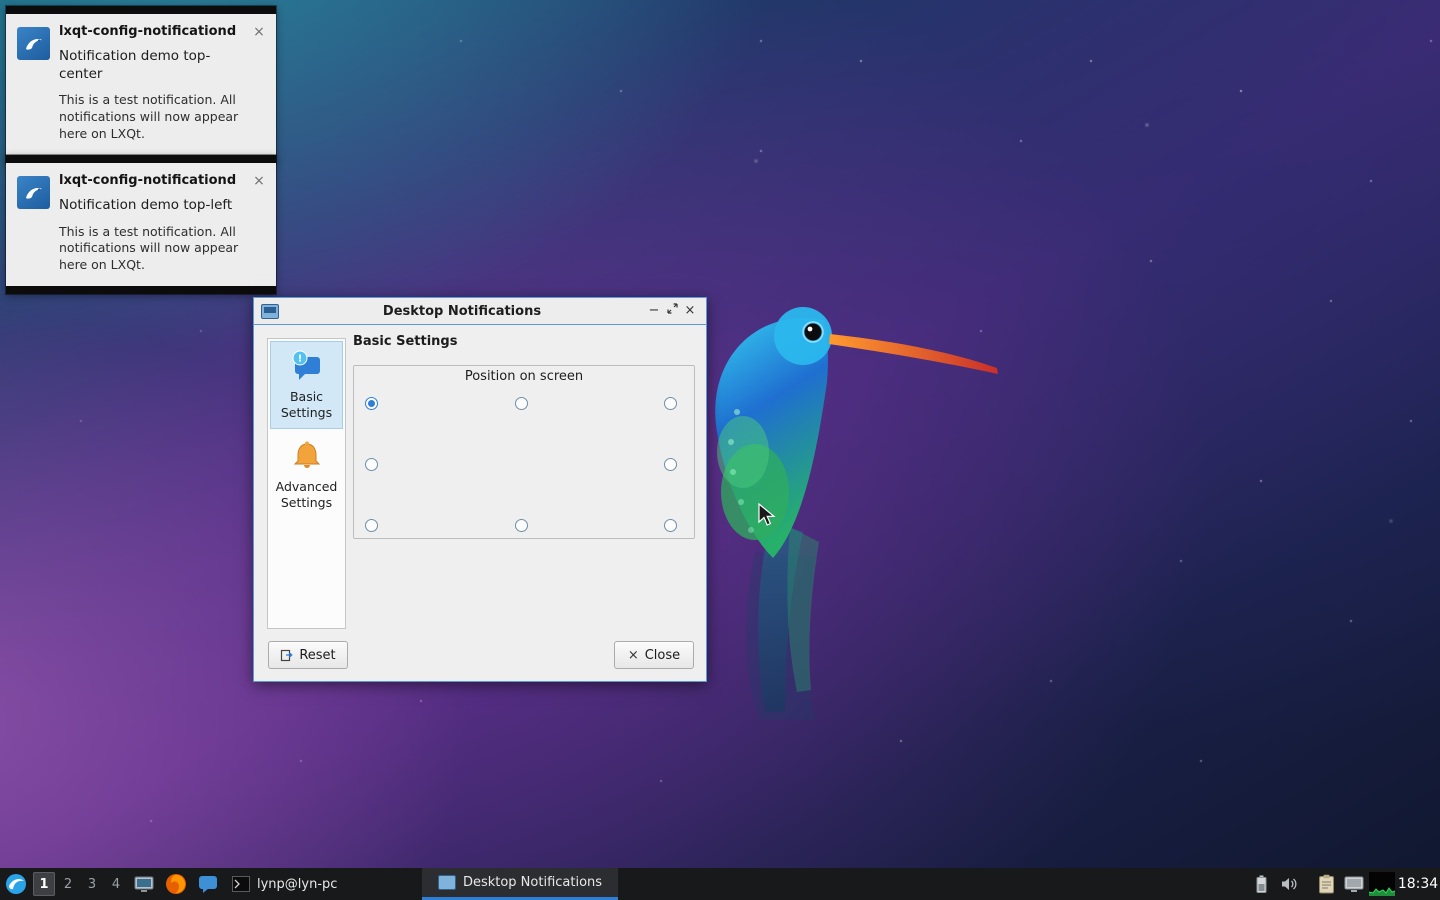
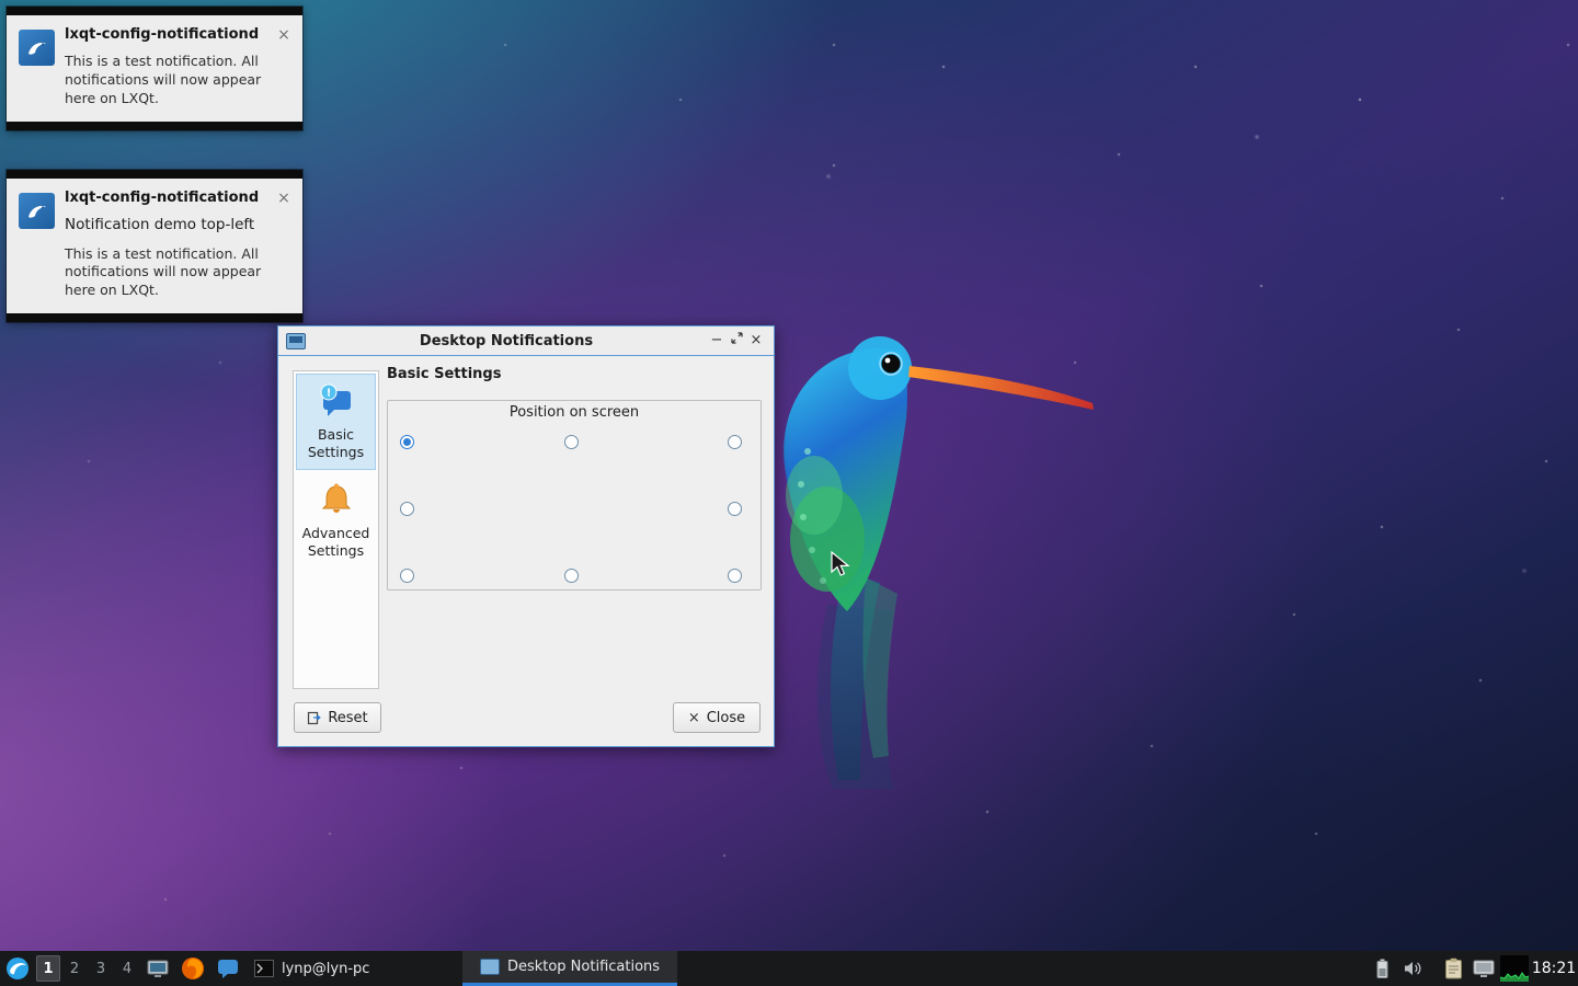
  ×
  lxqt-config-notificationd
- Notification demo top-center
  This is a test notification. All notifications will now appear here on LXQt.
  ×
  lxqt-config-notificationd
  Notification demo top-left
  This is a test notification. All notifications will now appear here on LXQt.
  Desktop Notifications
  −
  ×
  Basic Settings
  !
  Basic Settings
  Advanced Settings
  Position on screen
  Reset
  ×
  Close
  1
  2
  3
  4
  lynp@lyn-pc
  Desktop Notifications
- 18:34
+ 18:21
